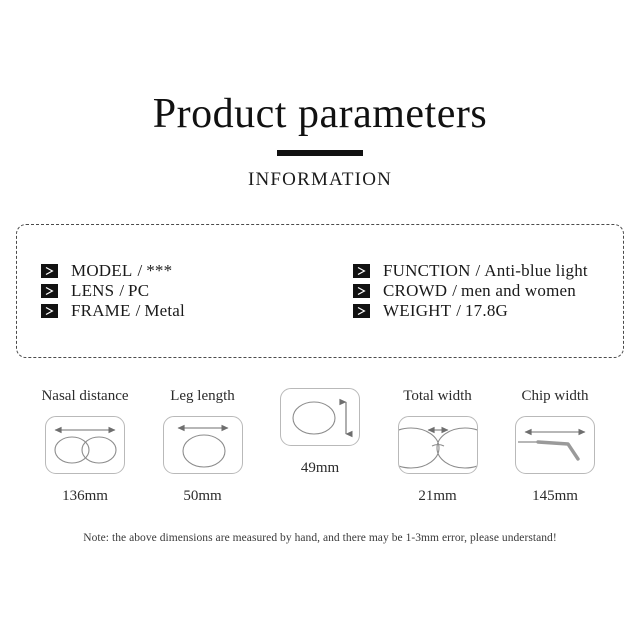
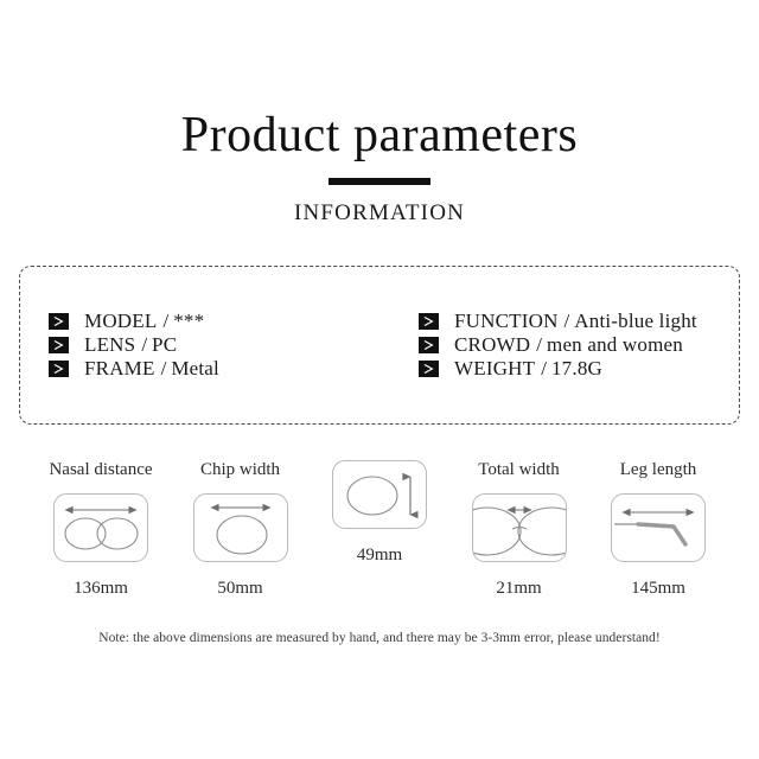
  Product parameters
  INFORMATION
  MODEL
  /
  ***
  LENS
  /
  PC
  FRAME
  /
  Metal
  FUNCTION
  /
  Anti-blue light
  CROWD
  /
  men and women
  WEIGHT
  /
  17.8G
  Nasal distance
  136mm
- Leg length
+ Chip width
  50mm
  49mm
  Total width
  21mm
- Chip width
+ Leg length
  145mm
- Note: the above dimensions are measured by hand, and there may be 1-3mm error, please understand!
+ Note: the above dimensions are measured by hand, and there may be 3-3mm error, please understand!
